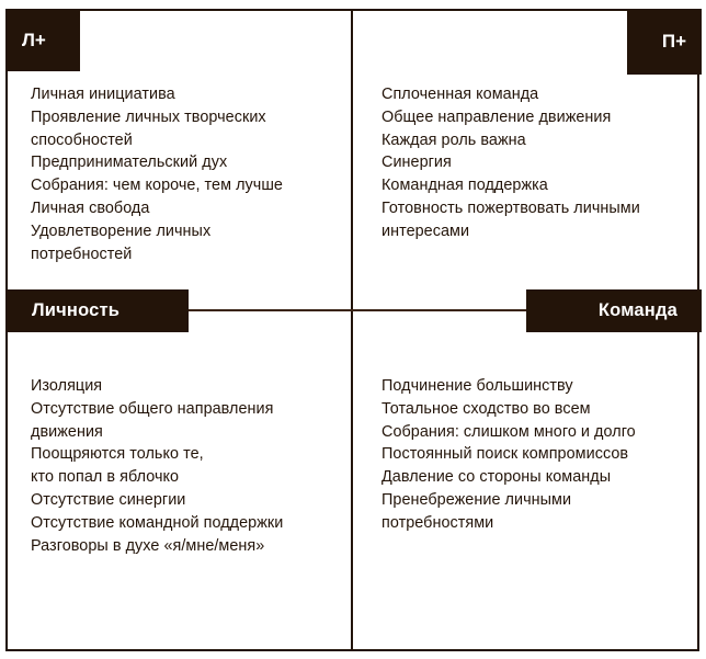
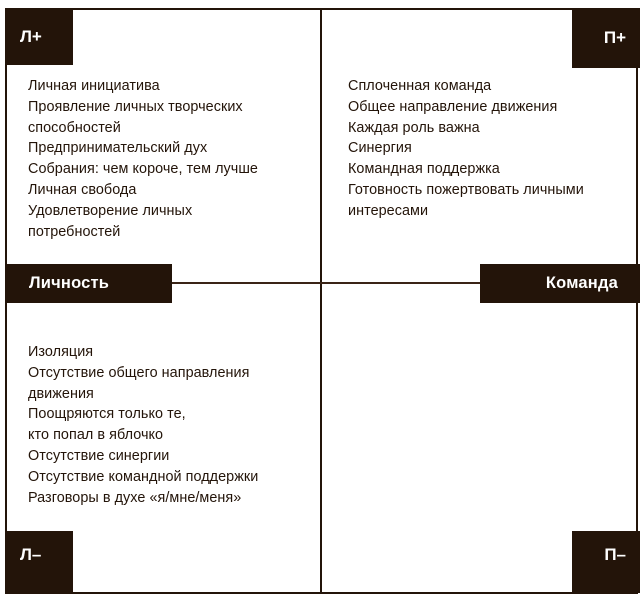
  Личная инициатива
  Проявление личных творческих
  способностей
  Предпринимательский дух
  Собрания: чем короче, тем лучше
  Личная свобода
  Удовлетворение личных
  потребностей
  Сплоченная команда
  Общее направление движения
  Каждая роль важна
  Синергия
  Командная поддержка
  Готовность пожертвовать личными
  интересами
  Изоляция
  Отсутствие общего направления
  движения
  Поощряются только те,
  кто попал в яблочко
  Отсутствие синергии
  Отсутствие командной поддержки
  Разговоры в духе «я/мне/меня»
- Подчинение большинству
- Тотальное сходство во всем
- Собрания: слишком много и долго
- Постоянный поиск компромиссов
- Давление со стороны команды
- Пренебрежение личными
- потребностями
  Л+
  П+
+ Л–
+ П–
  Личность
  Команда
